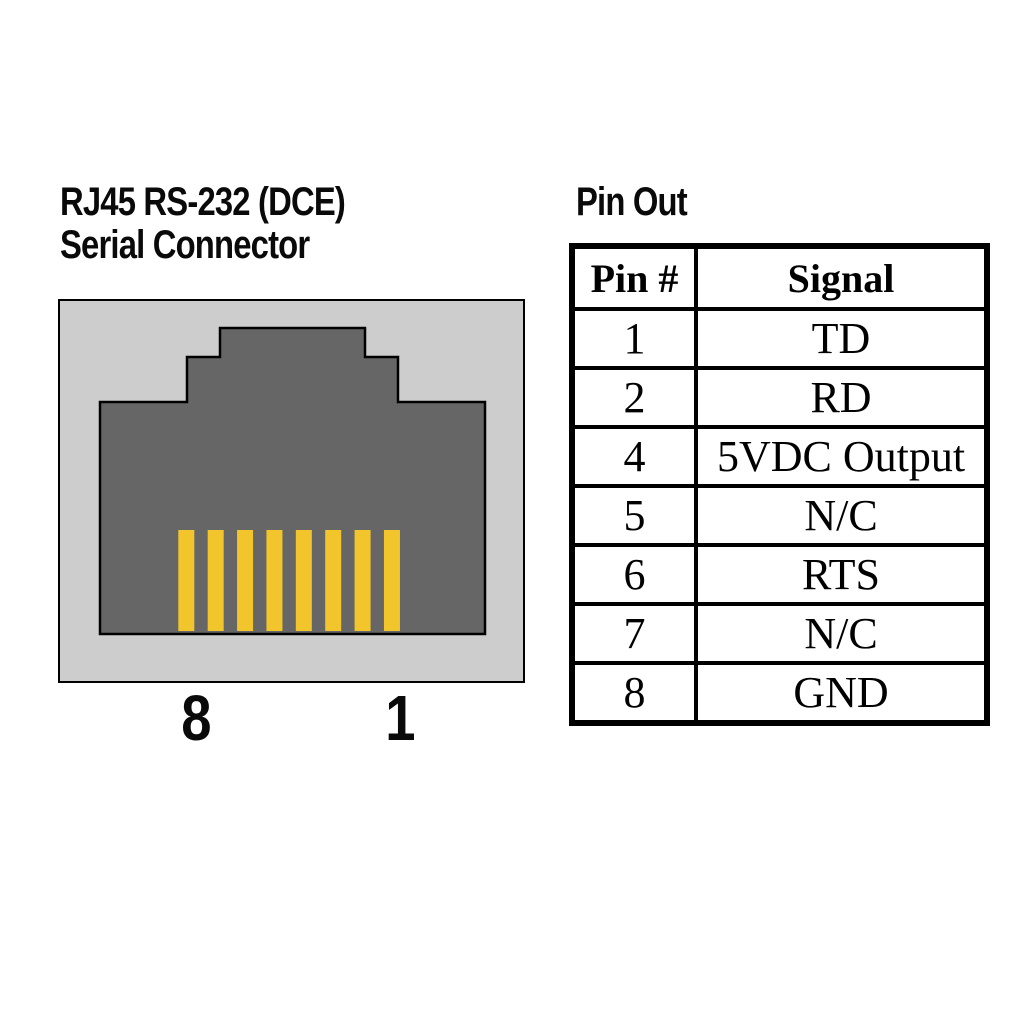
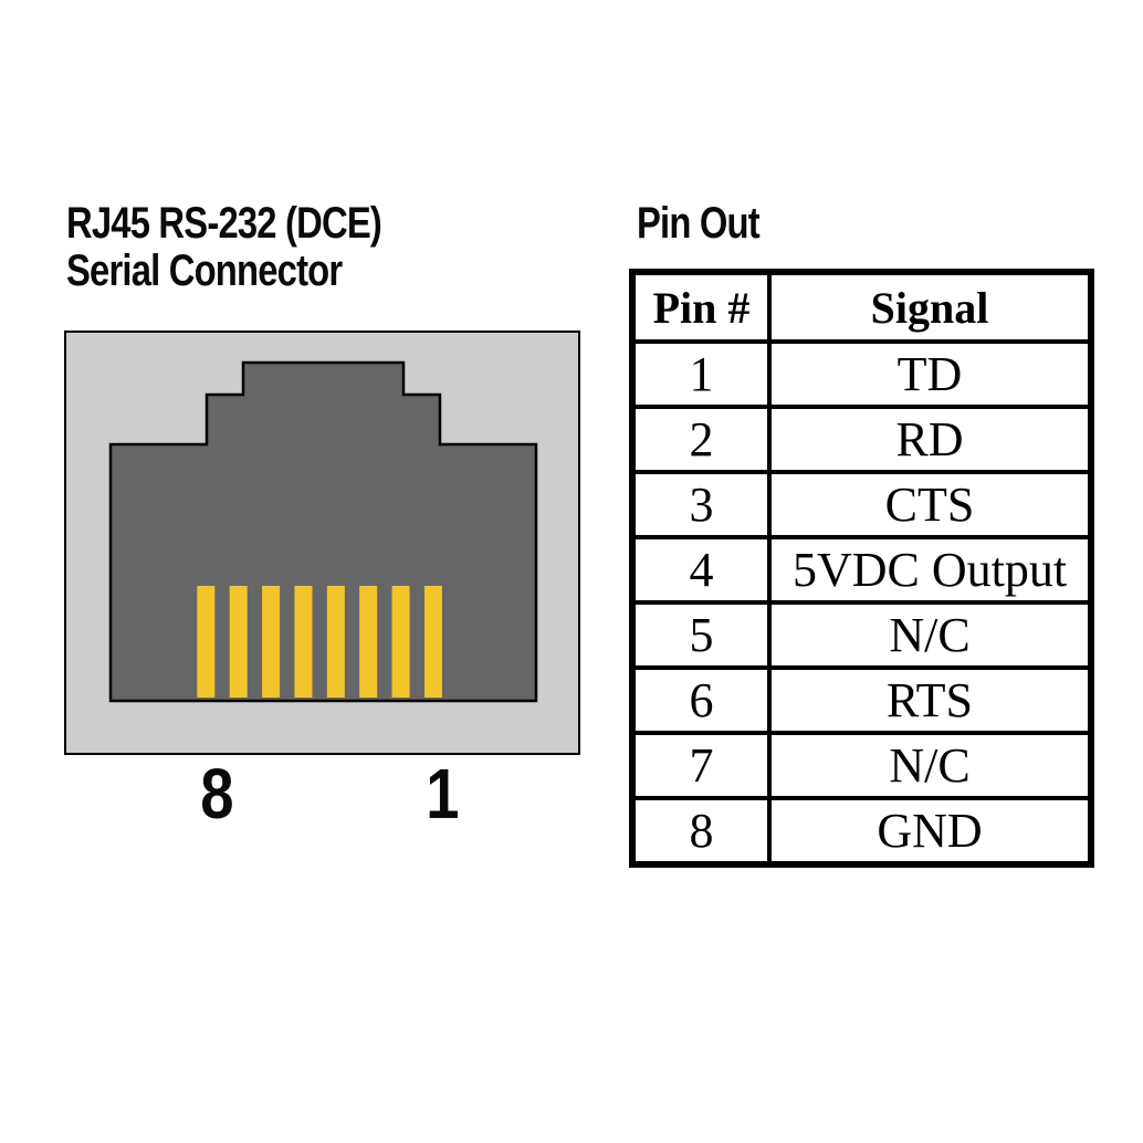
  RJ45 RS-232 (DCE)
  Serial Connector
  Pin Out
  8
  1
  Pin #	Signal
  1	TD
  2	RD
+ 3	CTS
  4	5VDC Output
  5	N/C
  6	RTS
  7	N/C
  8	GND
